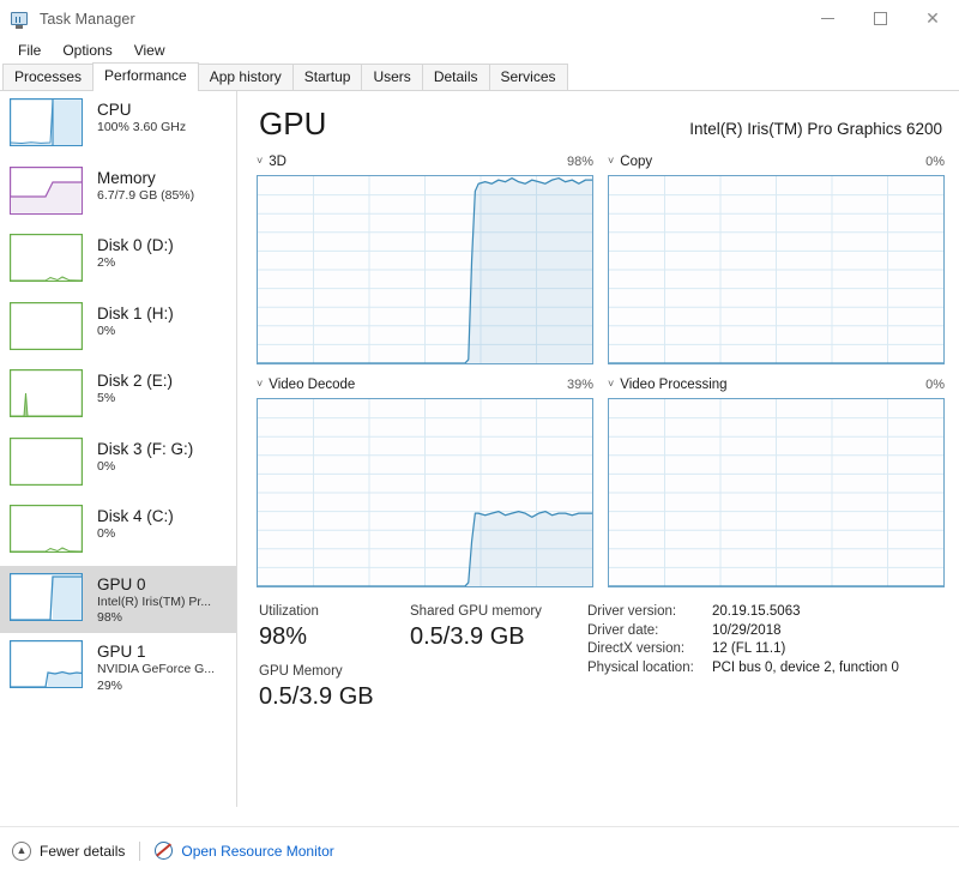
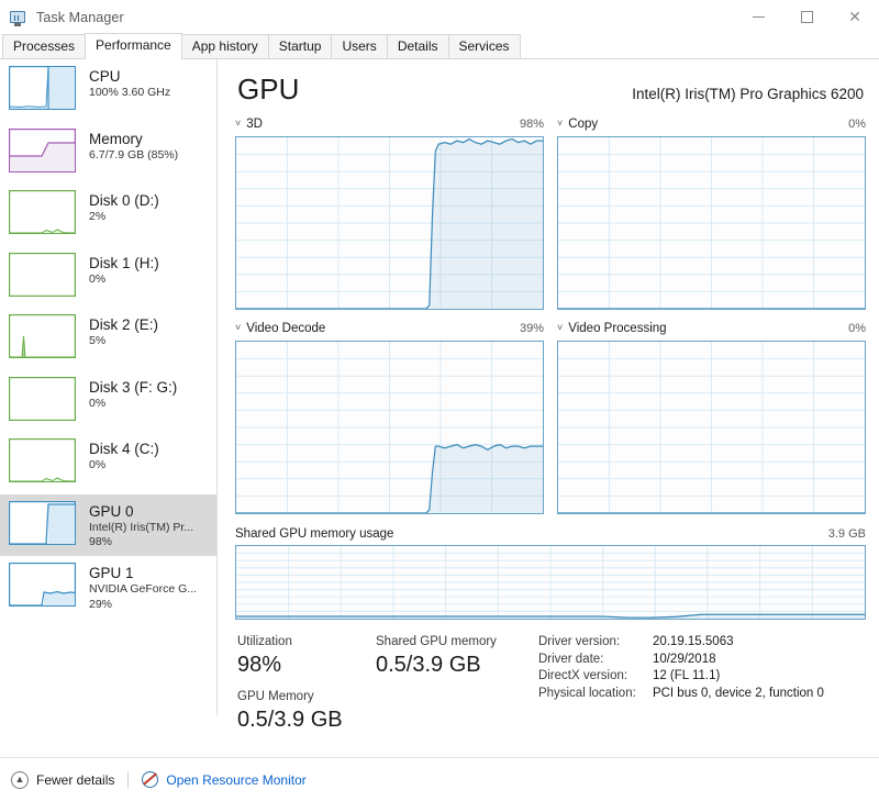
  Task Manager
  ✕
- File
- Options
- View
  Processes
  Performance
  App history
  Startup
  Users
  Details
  Services
  CPU
  100% 3.60 GHz
  Memory
  6.7/7.9 GB (85%)
  Disk 0 (D:)
  2%
  Disk 1 (H:)
  0%
  Disk 2 (E:)
  5%
  Disk 3 (F: G:)
  0%
  Disk 4 (C:)
  0%
  GPU 0
  Intel(R) Iris(TM) Pr...
  98%
  GPU 1
  NVIDIA GeForce G...
  29%
  GPU
  Intel(R) Iris(TM) Pro Graphics 6200
  ˅
  3D
  98%
  ˅
  Copy
  0%
  ˅
  Video Decode
  39%
  ˅
  Video Processing
  0%
+ Shared GPU memory usage
+ 3.9 GB
  Utilization
  98%
  GPU Memory
  0.5/3.9 GB
  Shared GPU memory
  0.5/3.9 GB
  Driver version:
  20.19.15.5063
  Driver date:
  10/29/2018
  DirectX version:
  12 (FL 11.1)
  Physical location:
  PCI bus 0, device 2, function 0
  ▲
  Fewer details
  Open Resource Monitor
